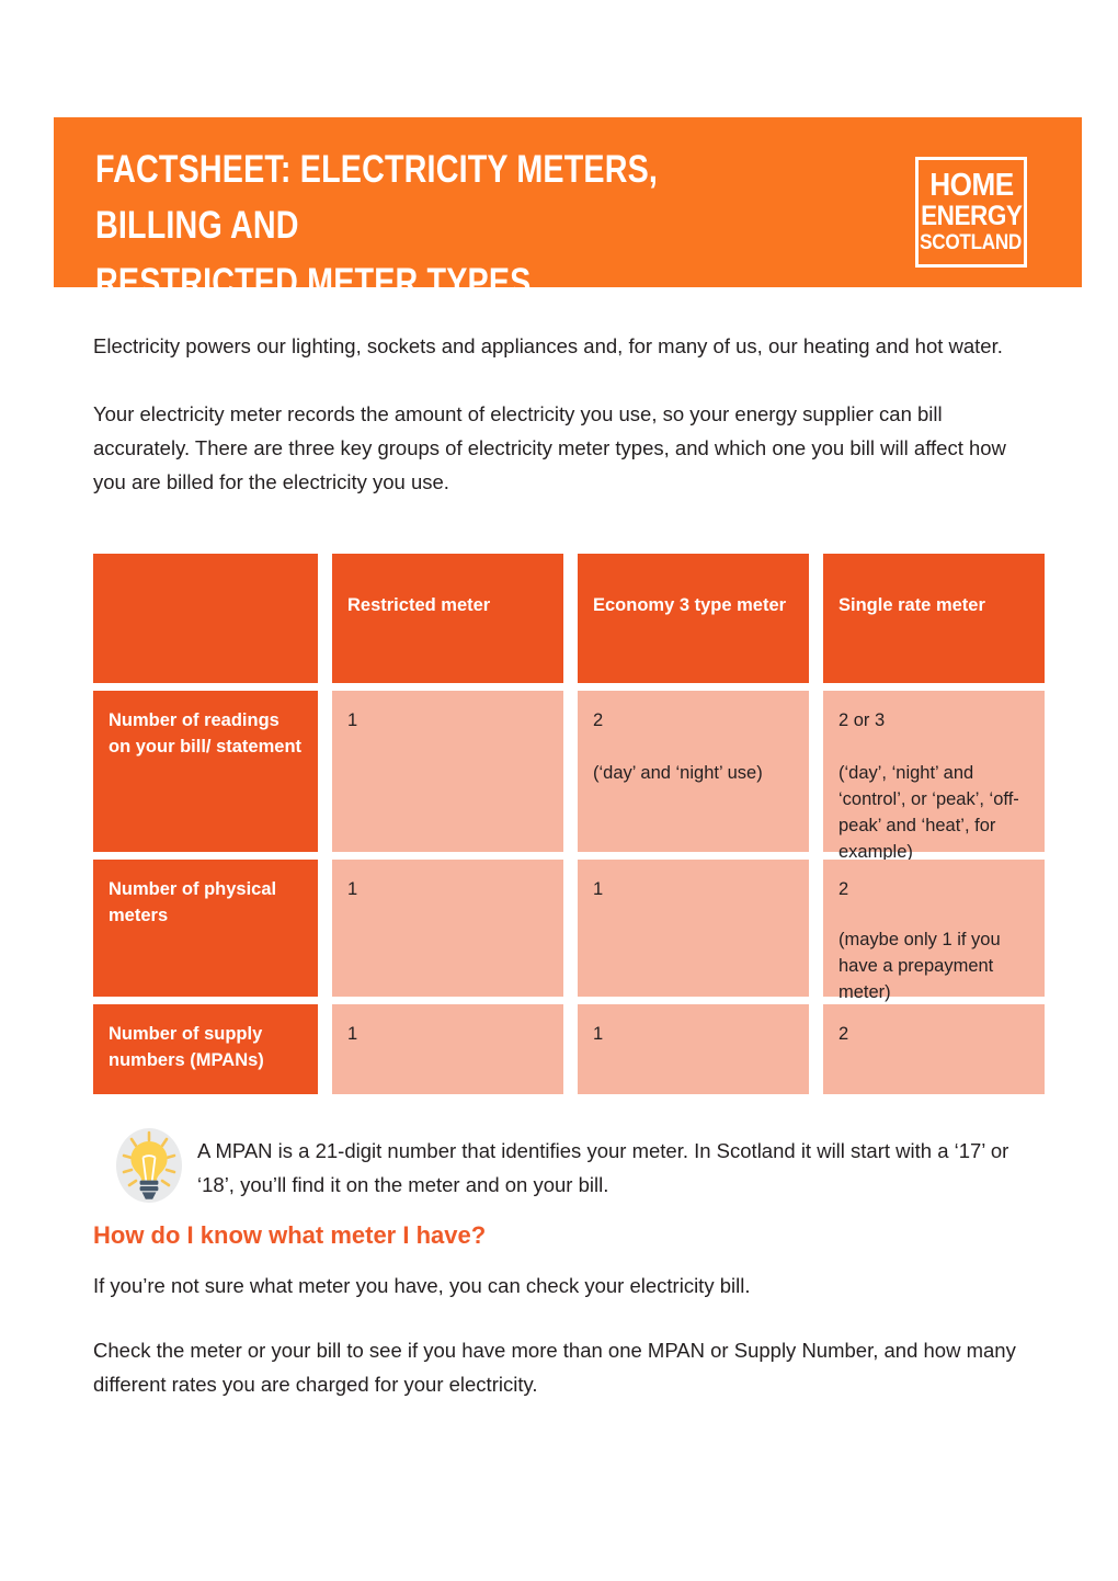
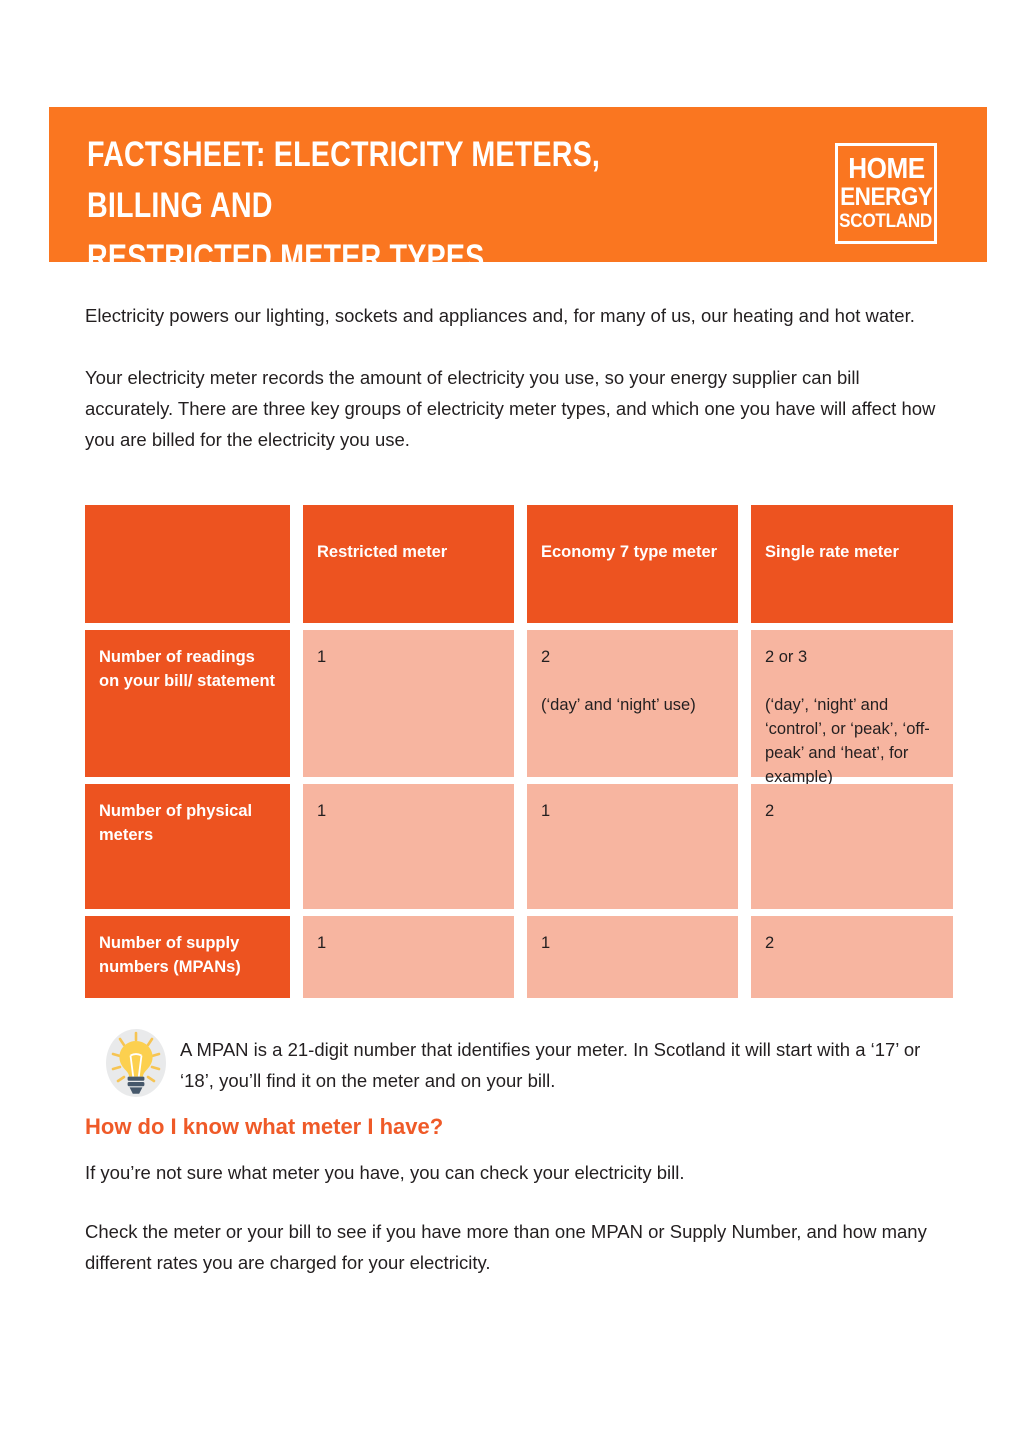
  FACTSHEET: ELECTRICITY METERS, BILLING AND
  RESTRICTED METER TYPES
  HOME
  ENERGY
  SCOTLAND
  Electricity powers our lighting, sockets and appliances and, for many of us, our heating and hot water.
- Your electricity meter records the amount of electricity you use, so your energy supplier can bill accurately. There are three key groups of electricity meter types, and which one you bill will affect how you are billed for the electricity you use.
+ Your electricity meter records the amount of electricity you use, so your energy supplier can bill accurately. There are three key groups of electricity meter types, and which one you have will affect how you are billed for the electricity you use.
  Restricted meter
- Economy 3 type meter
+ Economy 7 type meter
  Single rate meter
  Number of readings on your bill/ statement
  1
  2
  (‘day’ and ‘night’ use)
  2 or 3
  (‘day’, ‘night’ and ‘control’, or ‘peak’, ‘off-peak’ and ‘heat’, for example)
  Number of physical meters
  1
  1
  2
- (maybe only 1 if you have a prepayment meter)
  Number of supply numbers (MPANs)
  1
  1
  2
  A MPAN is a 21-digit number that identifies your meter. In Scotland it will start with a ‘17’ or ‘18’, you’ll find it on the meter and on your bill.
  How do I know what meter I have?
  If you’re not sure what meter you have, you can check your electricity bill.
  Check the meter or your bill to see if you have more than one MPAN or Supply Number, and how many different rates you are charged for your electricity.
